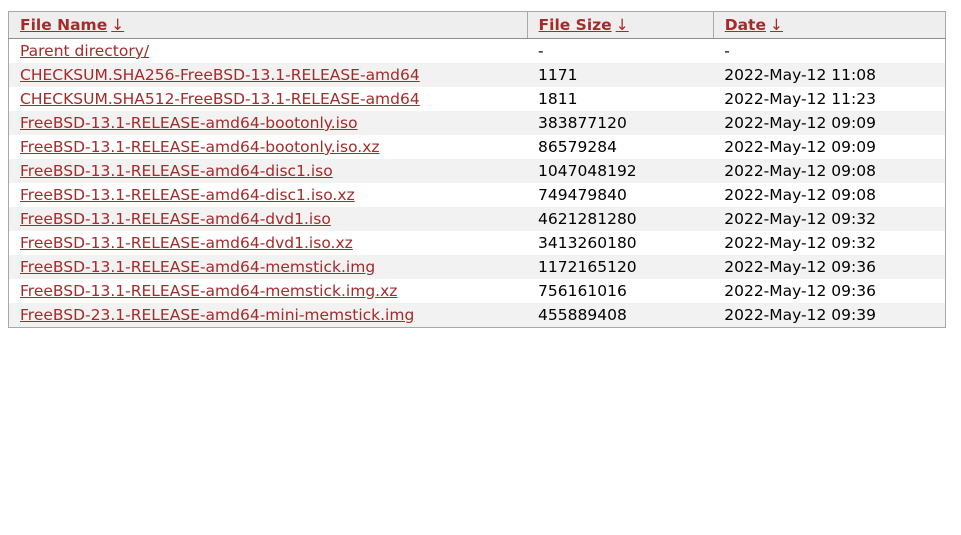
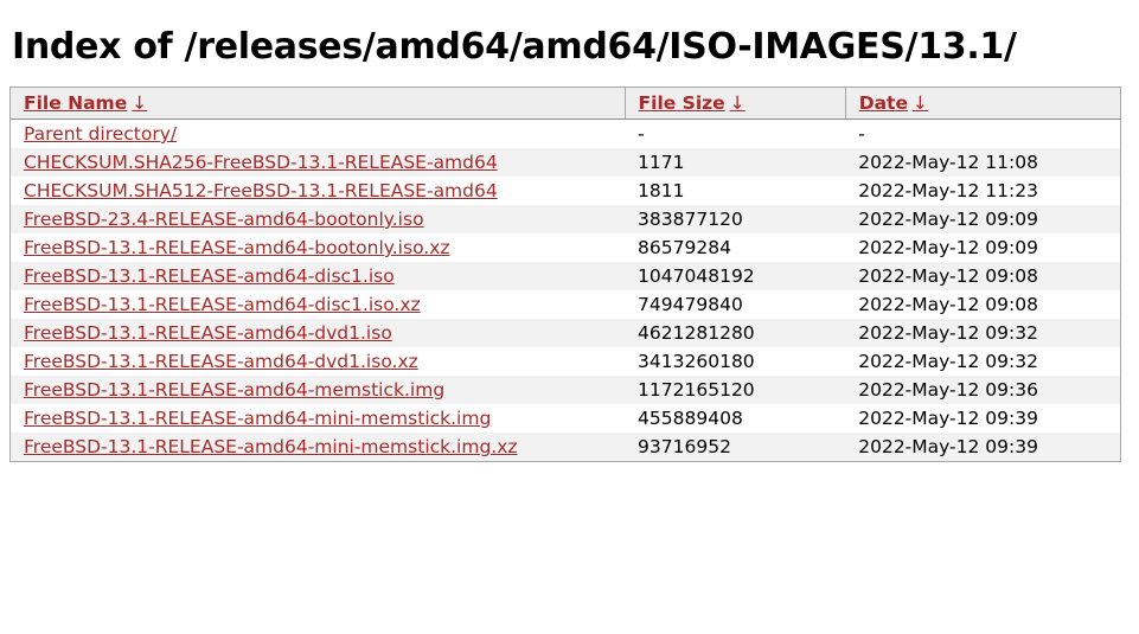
+ Index of /releases/amd64/amd64/ISO-IMAGES/13.1/
  File Name ↓	File Size ↓	Date ↓
  Parent directory/	-	-
  CHECKSUM.SHA256-FreeBSD-13.1-RELEASE-amd64	1171	2022-May-12 11:08
  CHECKSUM.SHA512-FreeBSD-13.1-RELEASE-amd64	1811	2022-May-12 11:23
- FreeBSD-13.1-RELEASE-amd64-bootonly.iso	383877120	2022-May-12 09:09
+ FreeBSD-23.4-RELEASE-amd64-bootonly.iso	383877120	2022-May-12 09:09
  FreeBSD-13.1-RELEASE-amd64-bootonly.iso.xz	86579284	2022-May-12 09:09
  FreeBSD-13.1-RELEASE-amd64-disc1.iso	1047048192	2022-May-12 09:08
  FreeBSD-13.1-RELEASE-amd64-disc1.iso.xz	749479840	2022-May-12 09:08
  FreeBSD-13.1-RELEASE-amd64-dvd1.iso	4621281280	2022-May-12 09:32
  FreeBSD-13.1-RELEASE-amd64-dvd1.iso.xz	3413260180	2022-May-12 09:32
  FreeBSD-13.1-RELEASE-amd64-memstick.img	1172165120	2022-May-12 09:36
- FreeBSD-13.1-RELEASE-amd64-memstick.img.xz	756161016	2022-May-12 09:36
- FreeBSD-23.1-RELEASE-amd64-mini-memstick.img	455889408	2022-May-12 09:39
+ FreeBSD-13.1-RELEASE-amd64-mini-memstick.img	455889408	2022-May-12 09:39
+ FreeBSD-13.1-RELEASE-amd64-mini-memstick.img.xz	93716952	2022-May-12 09:39
